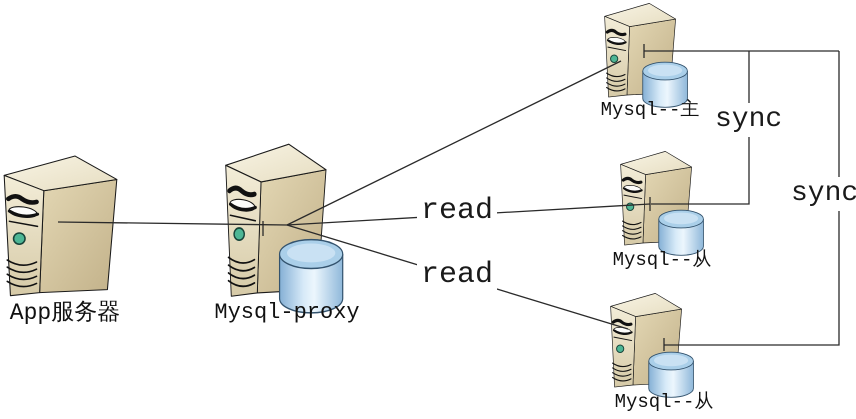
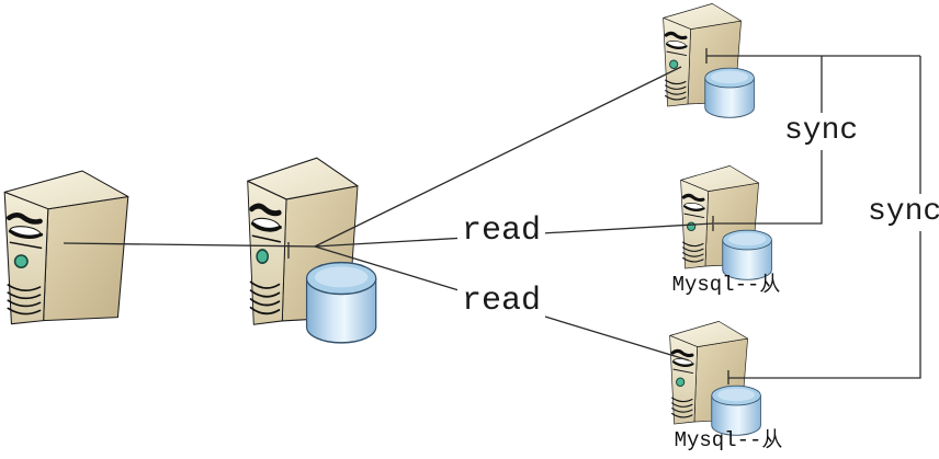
- App服务器
- Mysql-proxy
- Mysql--主
  Mysql--从
  Mysql--从
  read
  read
  sync
  sync
